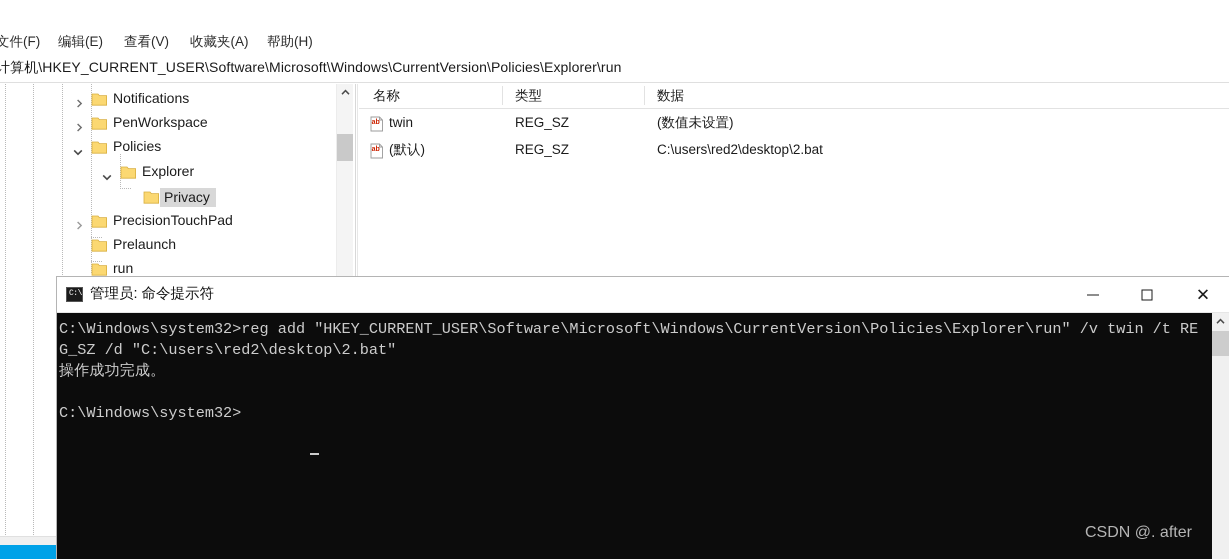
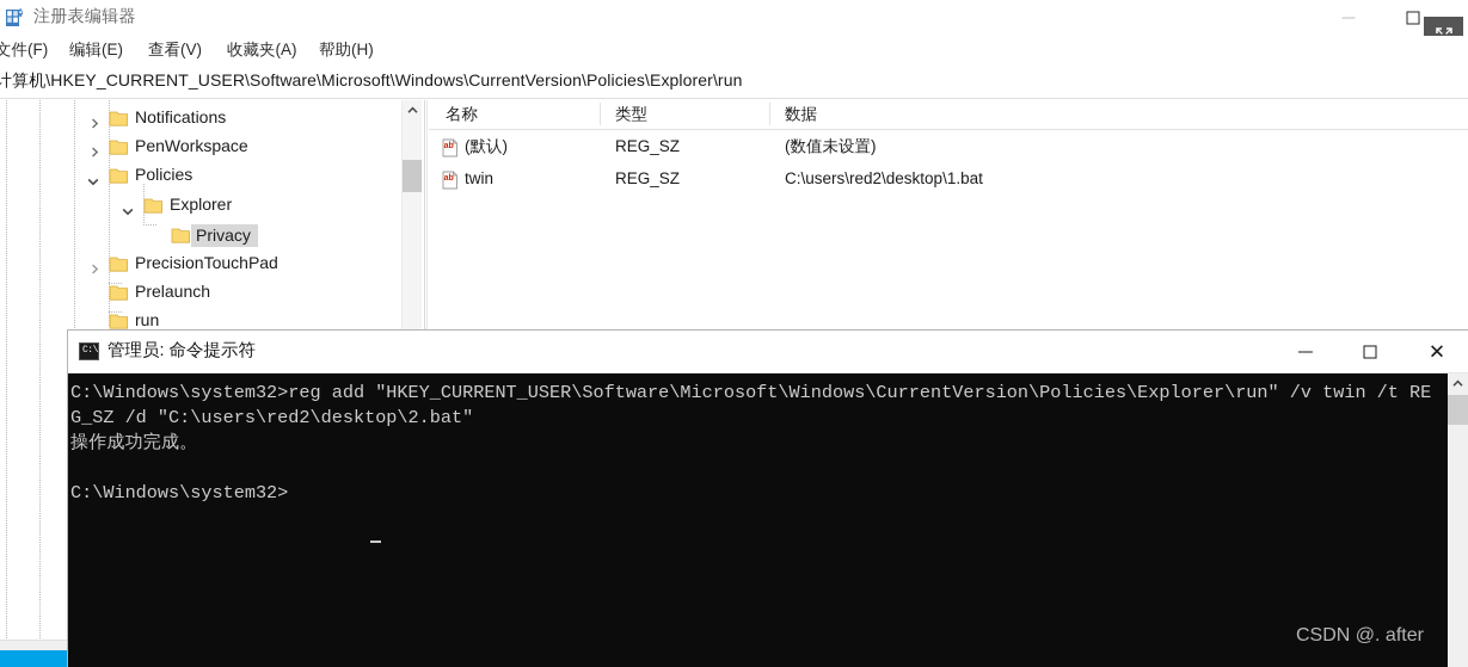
+ 注册表编辑器
  文件(F)
  编辑(E)
  查看(V)
  收藏夹(A)
  帮助(H)
  计算机\HKEY_CURRENT_USER\Software\Microsoft\Windows\CurrentVersion\Policies\Explorer\run
  Notifications
  PenWorkspace
  Policies
  Explorer
  Privacy
  PrecisionTouchPad
  Prelaunch
  run
  名称
  类型
  数据
- twin
+ (默认)
  REG_SZ
  (数值未设置)
- (默认)
+ twin
  REG_SZ
- C:\users\red2\desktop\2.bat
+ C:\users\red2\desktop\1.bat
  C:\
  管理员: 命令提示符
  ✕
  C:\Windows\system32>reg add "HKEY_CURRENT_USER\Software\Microsoft\Windows\CurrentVersion\Policies\Explorer\run" /v twin /t REG_SZ /d "C:\users\red2\desktop\2.bat"
  操作成功完成。
  C:\Windows\system32>
  CSDN @. after
